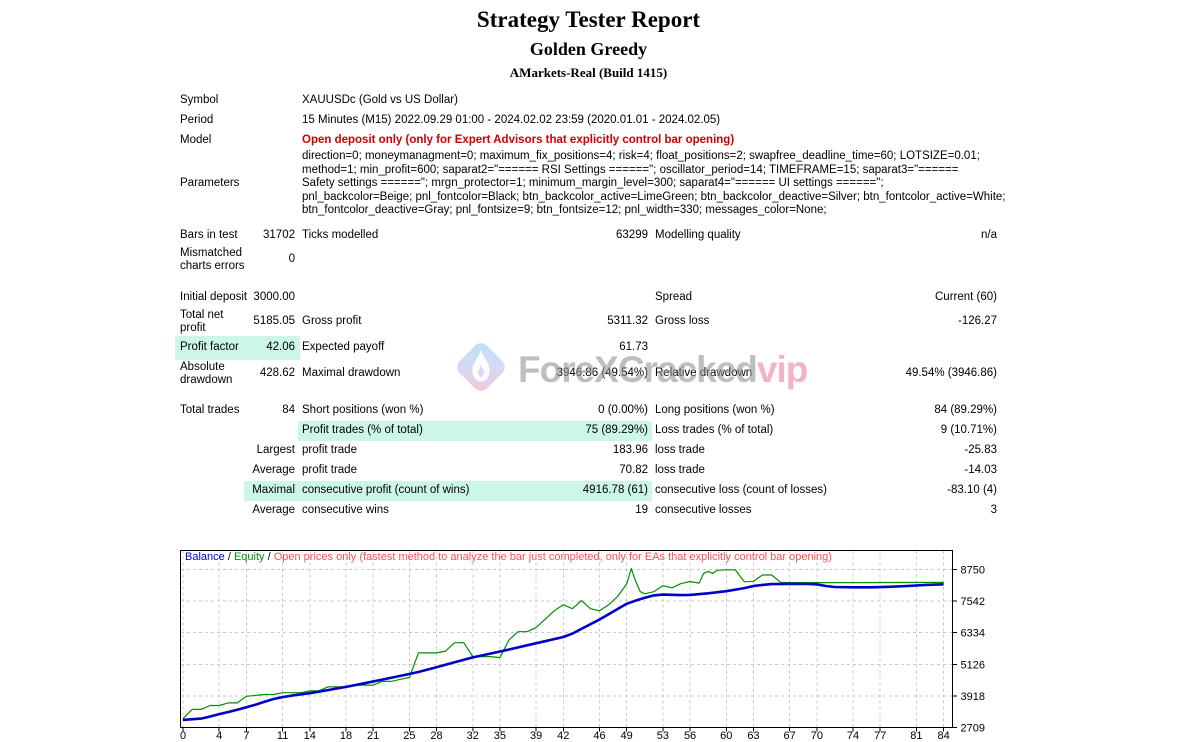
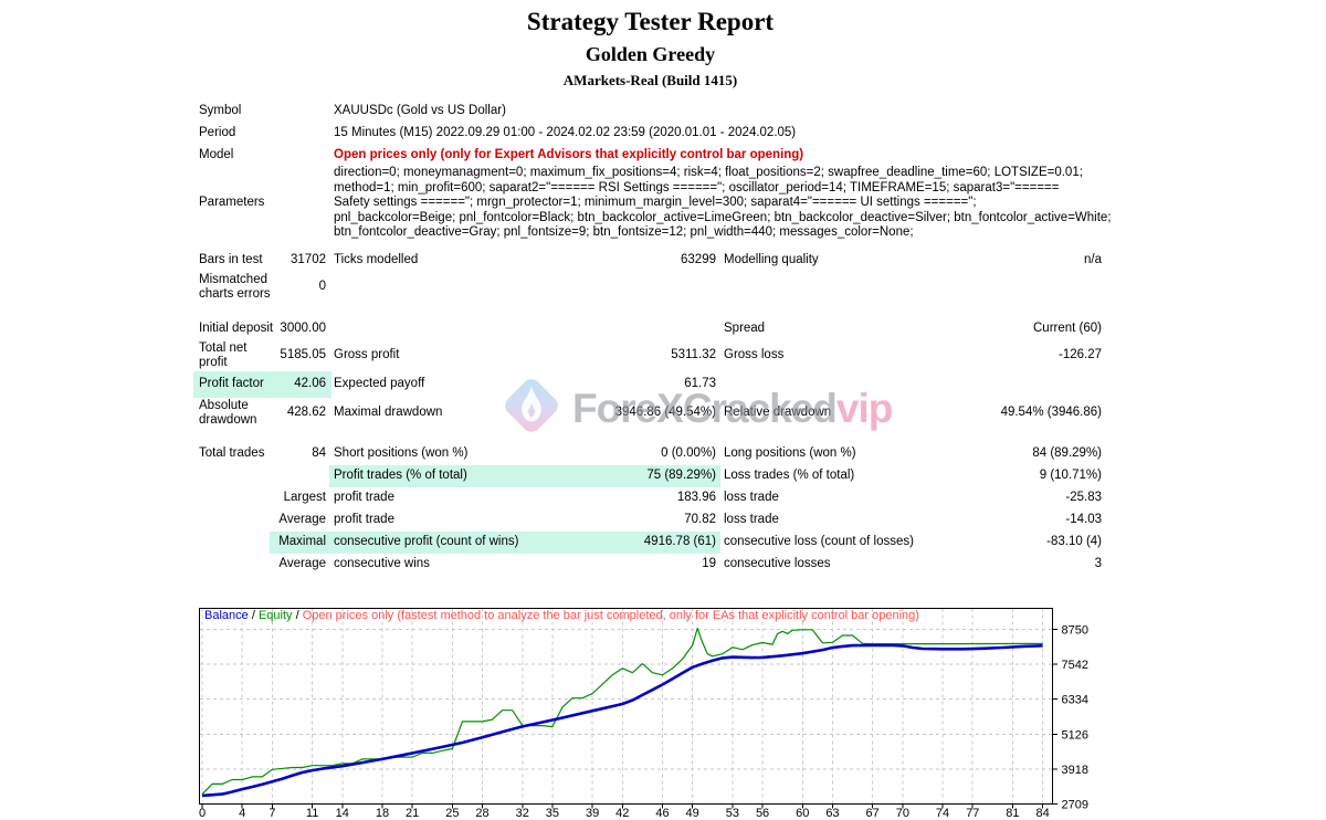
  Strategy Tester Report
  Golden Greedy
  AMarkets-Real (Build 1415)
  Symbol
  XAUUSDc (Gold vs US Dollar)
  Period
  15 Minutes (M15) 2022.09.29 01:00 - 2024.02.02 23:59 (2020.01.01 - 2024.02.05)
  Model
- Open deposit only (only for Expert Advisors that explicitly control bar opening)
+ Open prices only (only for Expert Advisors that explicitly control bar opening)
  Parameters
  direction=0; moneymanagment=0; maximum_fix_positions=4; risk=4; float_positions=2; swapfree_deadline_time=60; LOTSIZE=0.01;
  method=1; min_profit=600; saparat2="====== RSI Settings ======"; oscillator_period=14; TIMEFRAME=15; saparat3="======
  Safety settings ======"; mrgn_protector=1; minimum_margin_level=300; saparat4="====== UI settings ======";
  pnl_backcolor=Beige; pnl_fontcolor=Black; btn_backcolor_active=LimeGreen; btn_backcolor_deactive=Silver; btn_fontcolor_active=White;
- btn_fontcolor_deactive=Gray; pnl_fontsize=9; btn_fontsize=12; pnl_width=330; messages_color=None;
+ btn_fontcolor_deactive=Gray; pnl_fontsize=9; btn_fontsize=12; pnl_width=440; messages_color=None;
  Bars in test
  31702
  Ticks modelled
  63299
  Modelling quality
  n/a
  Mismatched charts errors
  0
  Initial deposit
  3000.00
  Spread
  Current (60)
  Total net profit
  5185.05
  Gross profit
  5311.32
  Gross loss
  -126.27
  Profit factor
  42.06
  Expected payoff
  61.73
  Absolute drawdown
  428.62
  Maximal drawdown
  3946.86 (49.54%)
  Relative drawdown
  49.54% (3946.86)
  Total trades
  84
  Short positions (won %)
  0 (0.00%)
  Long positions (won %)
  84 (89.29%)
  Profit trades (% of total)
  75 (89.29%)
  Loss trades (% of total)
  9 (10.71%)
  Largest
  profit trade
  183.96
  loss trade
  -25.83
  Average
  profit trade
  70.82
  loss trade
  -14.03
  Maximal
  consecutive profit (count of wins)
  4916.78 (61)
  consecutive loss (count of losses)
  -83.10 (4)
  Average
  consecutive wins
  19
  consecutive losses
  3
  ForeXCrackedvip
  0
  4
  7
  11
  14
  18
  21
  25
  28
  32
  35
  39
  42
  46
  49
  53
  56
  60
  63
  67
  70
  74
  77
  81
  84
  8750
  7542
  6334
  5126
  3918
  2709
  Balance / Equity / Open prices only (fastest method to analyze the bar just completed, only for EAs that explicitly control bar opening)
